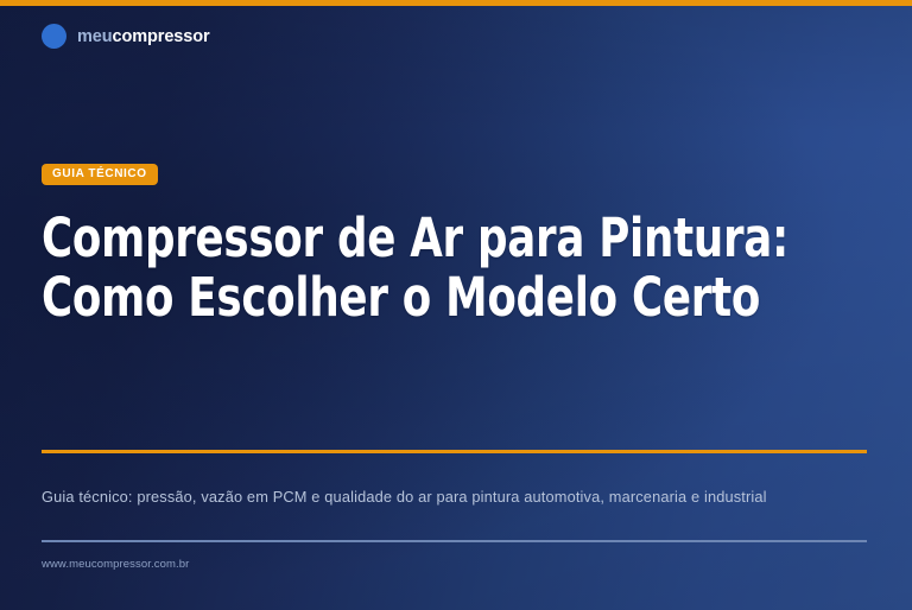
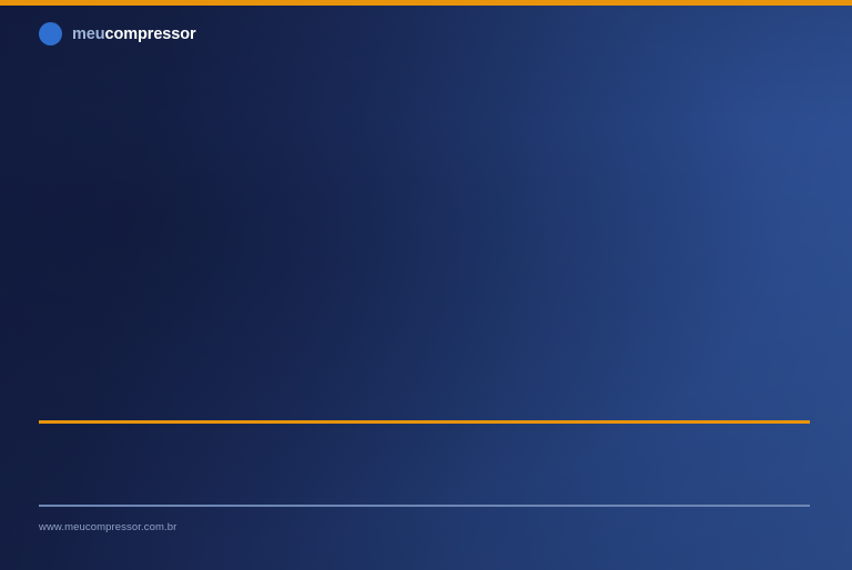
  meucompressor
- GUIA TÉCNICO
- Compressor de Ar para Pintura:
- Como Escolher o Modelo Certo
- Guia técnico: pressão, vazão em PCM e qualidade do ar para pintura automotiva, marcenaria e industrial
  www.meucompressor.com.br
